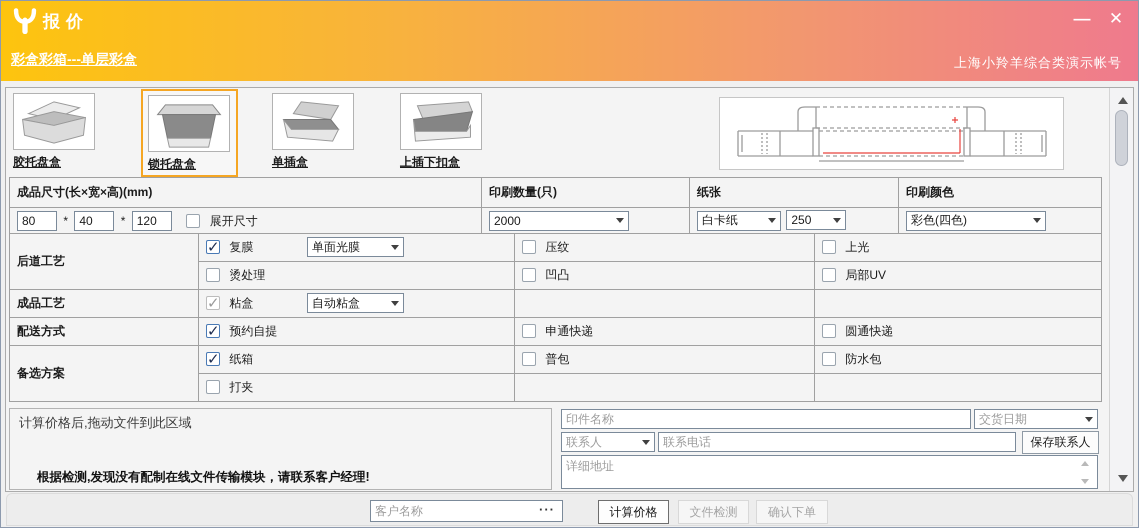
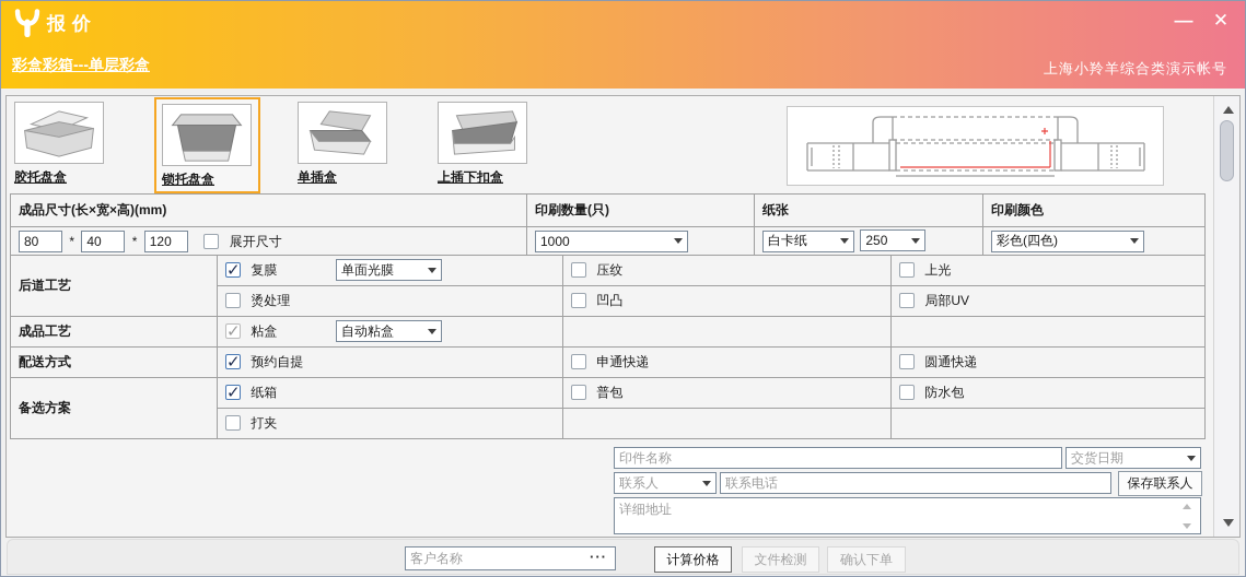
  报价
  —
  ✕
  彩盒彩箱---单层彩盒
  上海小羚羊综合类演示帐号
  胶托盘盒
  锁托盘盒
  单插盒
  上插下扣盒
  成品尺寸(长×宽×高)(mm)	印刷数量(只)	纸张	印刷颜色
- 80 * 40 * 120 展开尺寸	2000	白卡纸 250	彩色(四色)
+ 80 * 40 * 120 展开尺寸	1000	白卡纸 250	彩色(四色)
  后道工艺	复膜 单面光膜	压纹	上光
  烫处理	凹凸	局部UV
  成品工艺	粘盒 自动粘盒
  配送方式	预约自提	申通快递	圆通快递
  备选方案	纸箱	普包	防水包
  打夹
- 计算价格后,拖动文件到此区域
- 根据检测,发现没有配制在线文件传输模块，请联系客户经理!
  印件名称
  交货日期
  联系人
  联系电话
  保存联系人
  详细地址
  客户名称
  ···
  计算价格
  文件检测
  确认下单
